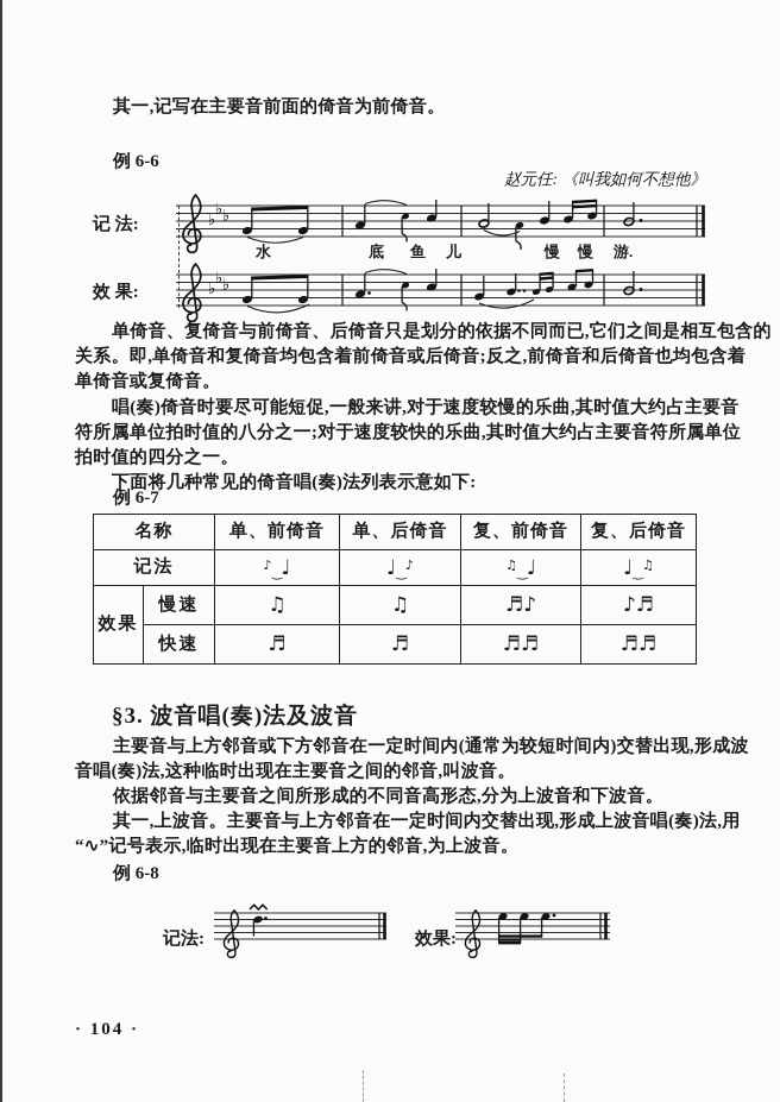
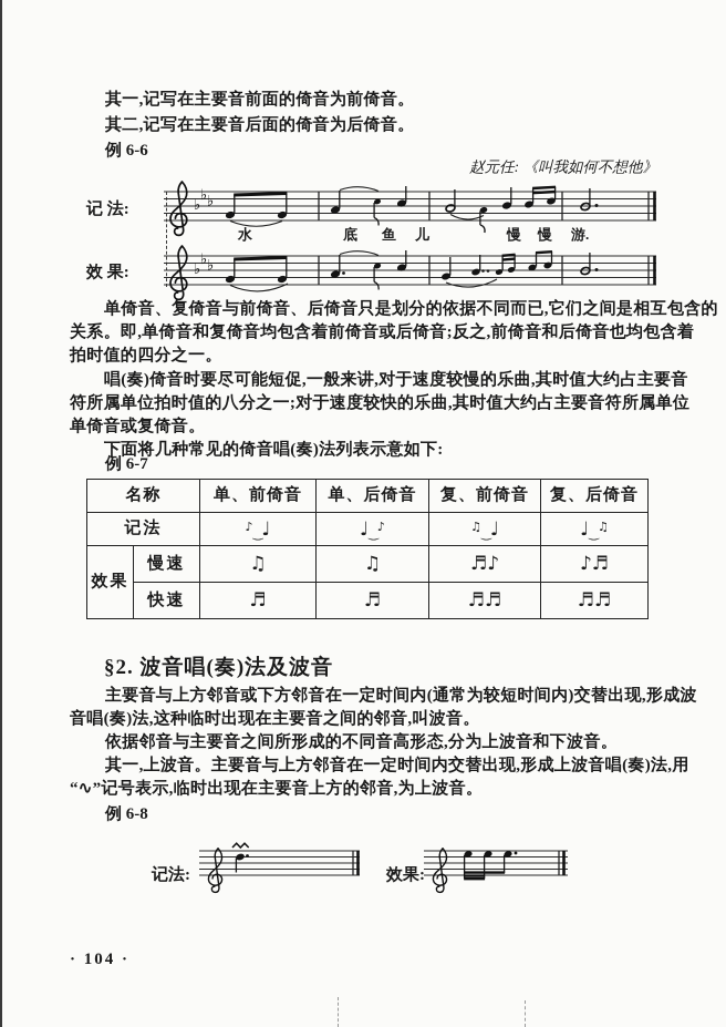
  其一,记写在主要音前面的倚音为前倚音。
+ 其二,记写在主要音后面的倚音为后倚音。
  例 6-6
  赵元任: 《叫我如何不想他》
  记 法:
  效 果:
  ♭
  ♭
  ♭
  水
  底
  鱼
  儿
  慢
  慢
  游.
  ♭
  ♭
  ♭
  单倚音、复倚音与前倚音、后倚音只是划分的依据不同而已,它们之间是相互包含的
  关系。即,单倚音和复倚音均包含着前倚音或后倚音;反之,前倚音和后倚音也均包含着
- 单倚音或复倚音。
+ 拍时值的四分之一。
  唱(奏)倚音时要尽可能短促,一般来讲,对于速度较慢的乐曲,其时值大约占主要音
  符所属单位拍时值的八分之一;对于速度较快的乐曲,其时值大约占主要音符所属单位
- 拍时值的四分之一。
+ 单倚音或复倚音。
  下面将几种常见的倚音唱(奏)法列表示意如下:
  例 6-7
  名称	单、前倚音	单、后倚音	复、前倚音	复、后倚音
  记法	♪‿♩	♩‿♪	♫‿♩	♩‿♫
  效果	慢速	♫	♫	♬♪	♪♬
  快速	♬	♬	♬♬	♬♬
- §3. 波音唱(奏)法及波音
+ §2. 波音唱(奏)法及波音
  主要音与上方邻音或下方邻音在一定时间内(通常为较短时间内)交替出现,形成波
  音唱(奏)法,这种临时出现在主要音之间的邻音,叫波音。
  依据邻音与主要音之间所形成的不同音高形态,分为上波音和下波音。
  其一,上波音。主要音与上方邻音在一定时间内交替出现,形成上波音唱(奏)法,用
  “∿”记号表示,临时出现在主要音上方的邻音,为上波音。
  例 6-8
  记法:
  效果:
  · 104 ·
